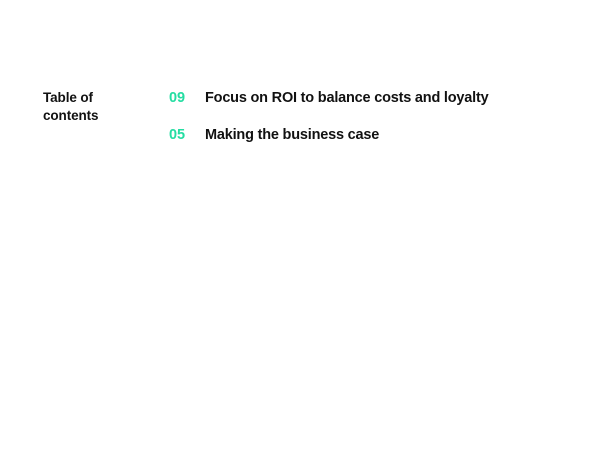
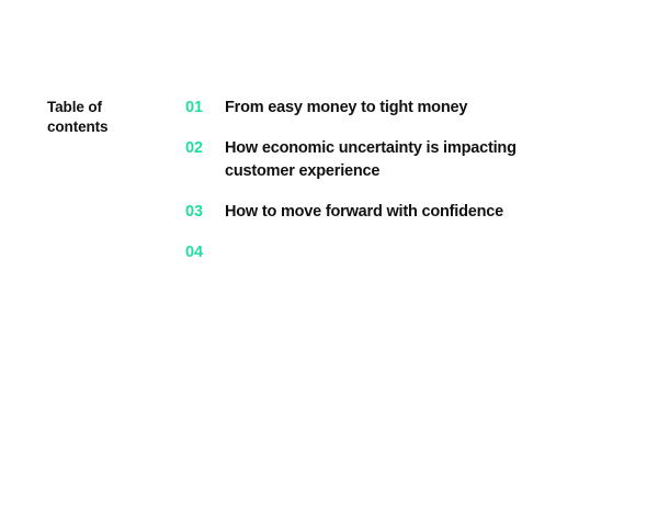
  Table of
  contents
+ 01
+ From easy money to tight money
+ 02
+ How economic uncertainty is impacting customer experience
+ 03
+ How to move forward with confidence
- 09
+ 04
- Focus on ROI to balance costs and loyalty
- 05
- Making the business case
